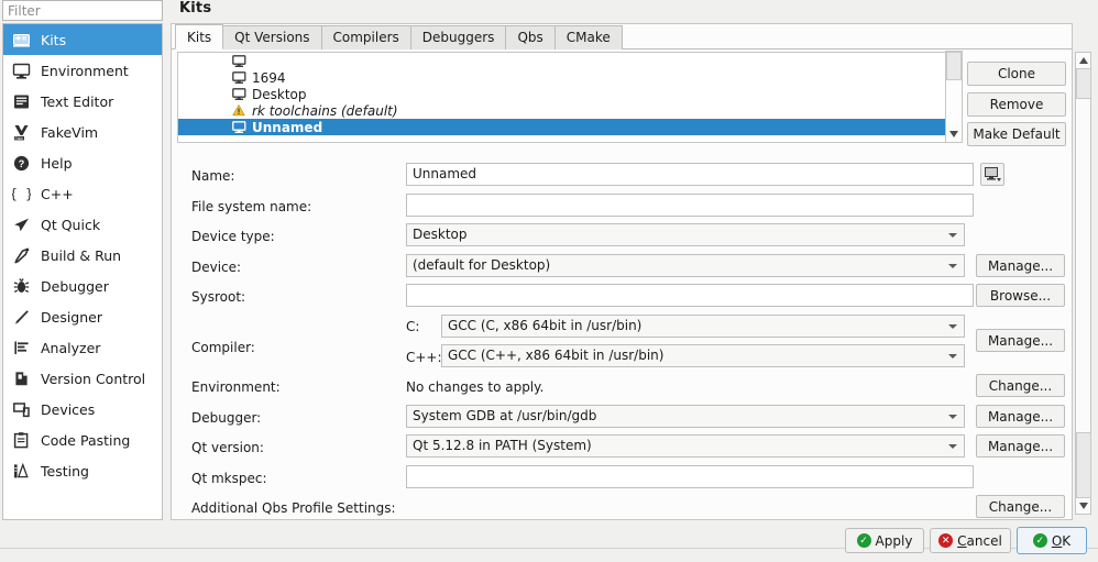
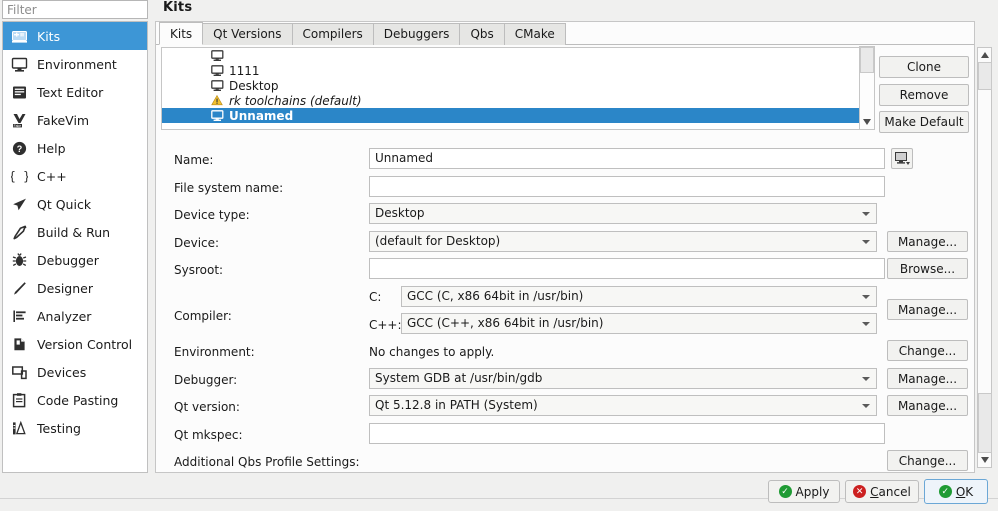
  Filter
  Kits
  Environment
  Text Editor
  FakeVim
  ?
  Help
  { }
  C++
  Qt Quick
  Build & Run
  Debugger
  Designer
  Analyzer
  Version Control
  Devices
  Code Pasting
  Testing
  Kits
  Kits
  Qt Versions
  Compilers
  Debuggers
  Qbs
  CMake
- 1694
+ 1111
  Desktop
  rk toolchains (default)
  Unnamed
  Name:
  Unnamed
  File system name:
  Device type:
  Desktop
  Device:
  (default for Desktop)
  Manage...
  Sysroot:
  Browse...
  Compiler:
  C:
  GCC (C, x86 64bit in /usr/bin)
  C++:
  GCC (C++, x86 64bit in /usr/bin)
  Manage...
  Environment:
  No changes to apply.
  Change...
  Debugger:
  System GDB at /usr/bin/gdb
  Manage...
  Qt version:
  Qt 5.12.8 in PATH (System)
  Manage...
  Qt mkspec:
  Additional Qbs Profile Settings:
  Change...
  Clone
  Remove
  Make Default
  ✓
  Apply
  ✕
  Cancel
  ✓
  OK
